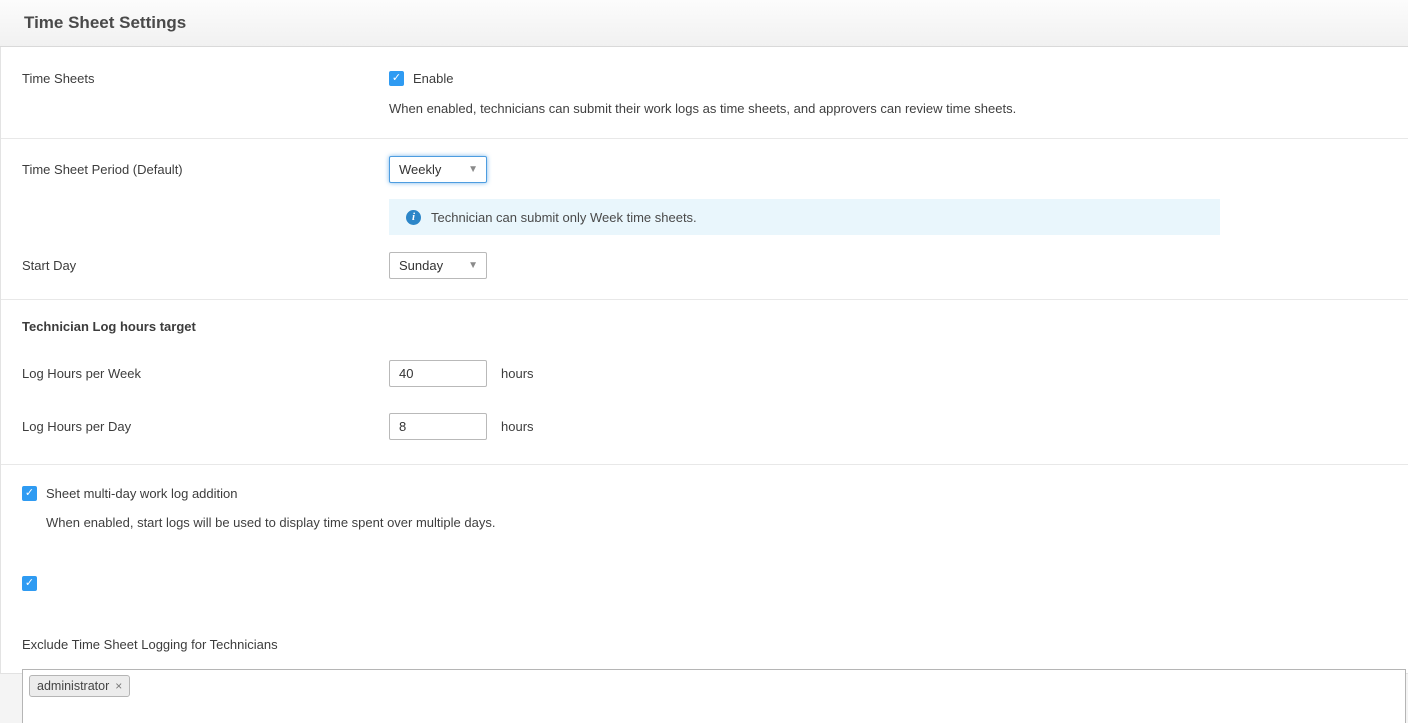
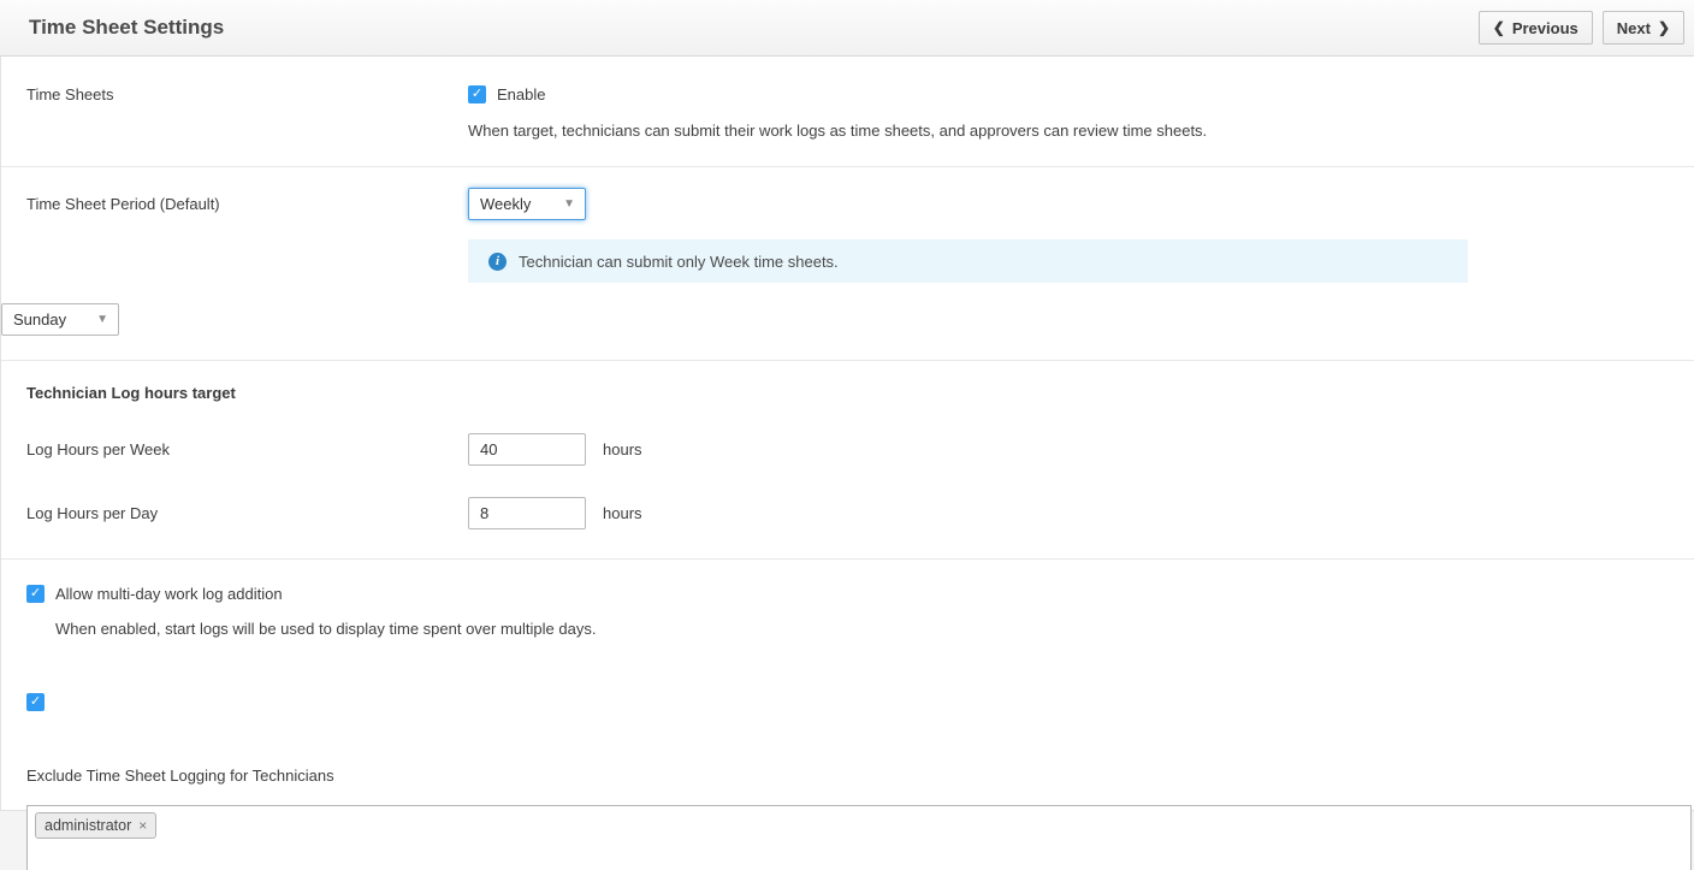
  Time Sheet Settings
+ ❮
+ Previous
+ Next
+ ❯
  Time Sheets
  ✓
  Enable
- When enabled, technicians can submit their work logs as time sheets, and approvers can review time sheets.
+ When target, technicians can submit their work logs as time sheets, and approvers can review time sheets.
  Time Sheet Period (Default)
  Weekly
  ▼
  i
  Technician can submit only Week time sheets.
- Start Day
  Sunday
  ▼
  Technician Log hours target
  Log Hours per Week
  40
  hours
  Log Hours per Day
  8
  hours
  ✓
- Sheet multi-day work log addition
+ Allow multi-day work log addition
  When enabled, start logs will be used to display time spent over multiple days.
  ✓
  Exclude Time Sheet Logging for Technicians
  administrator
  ×
